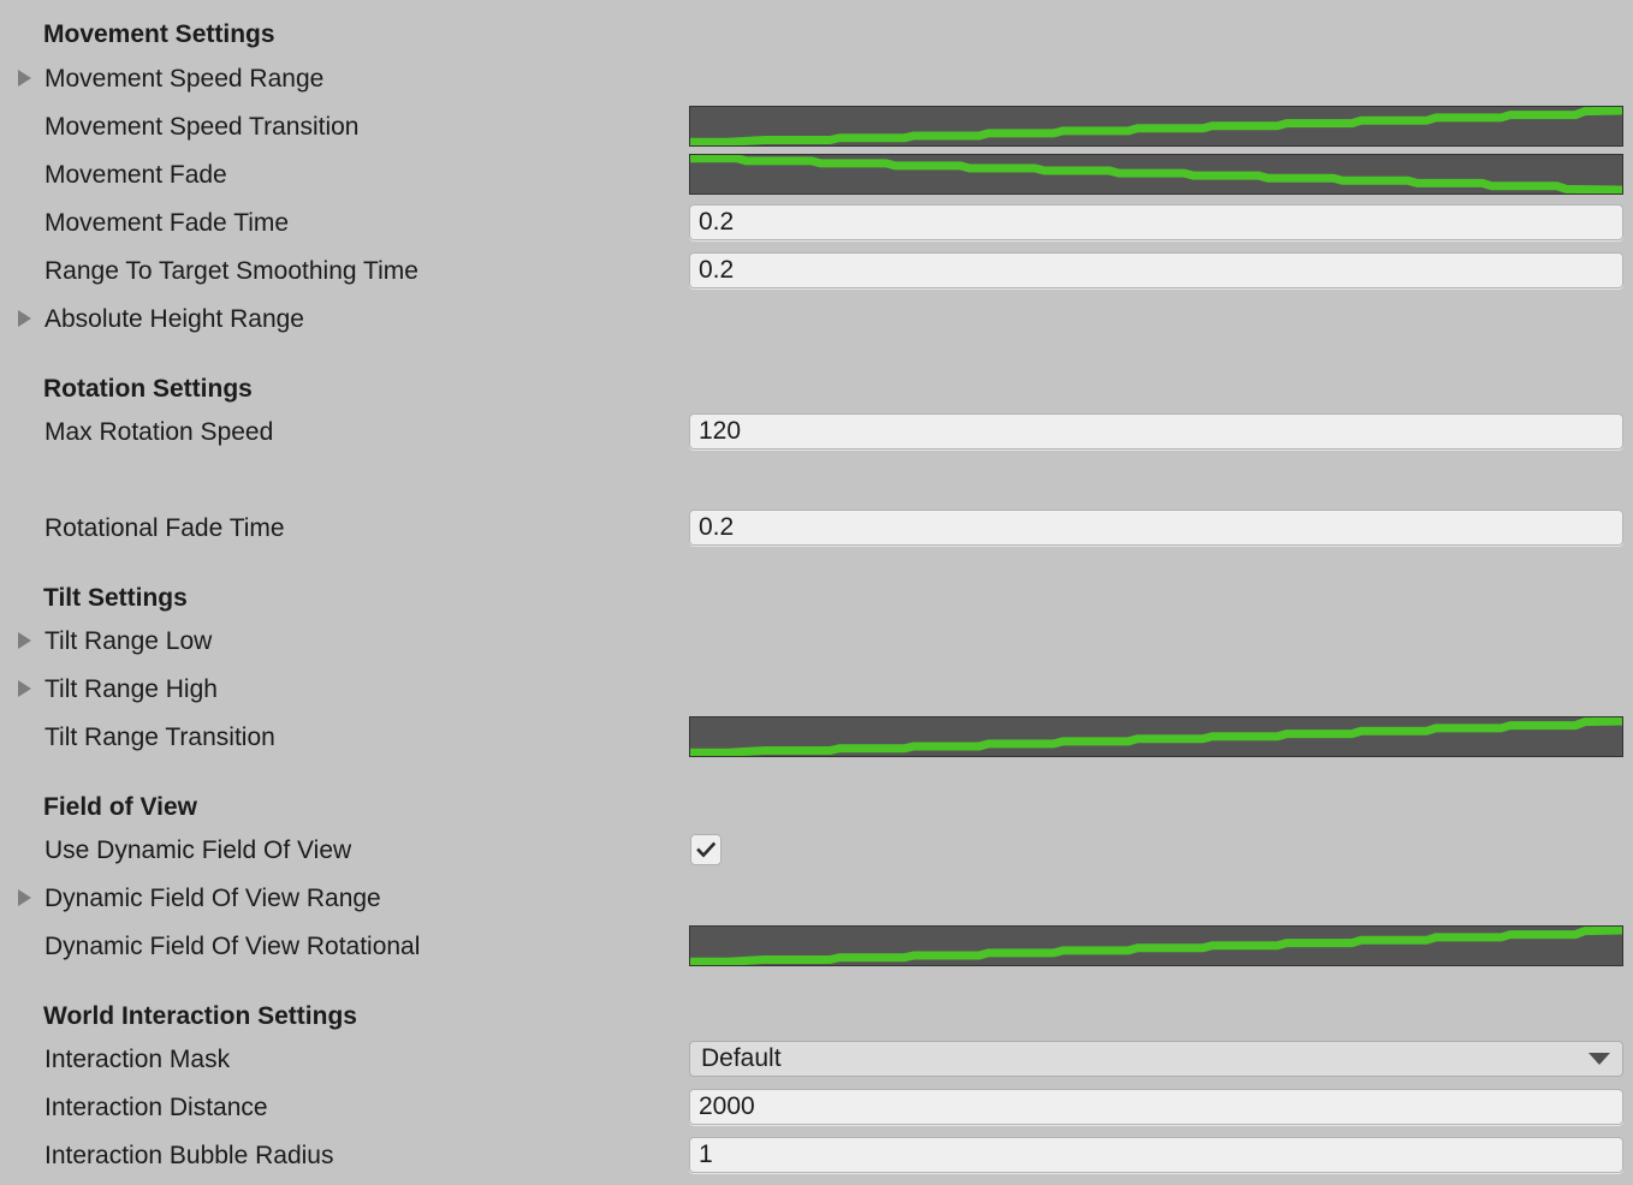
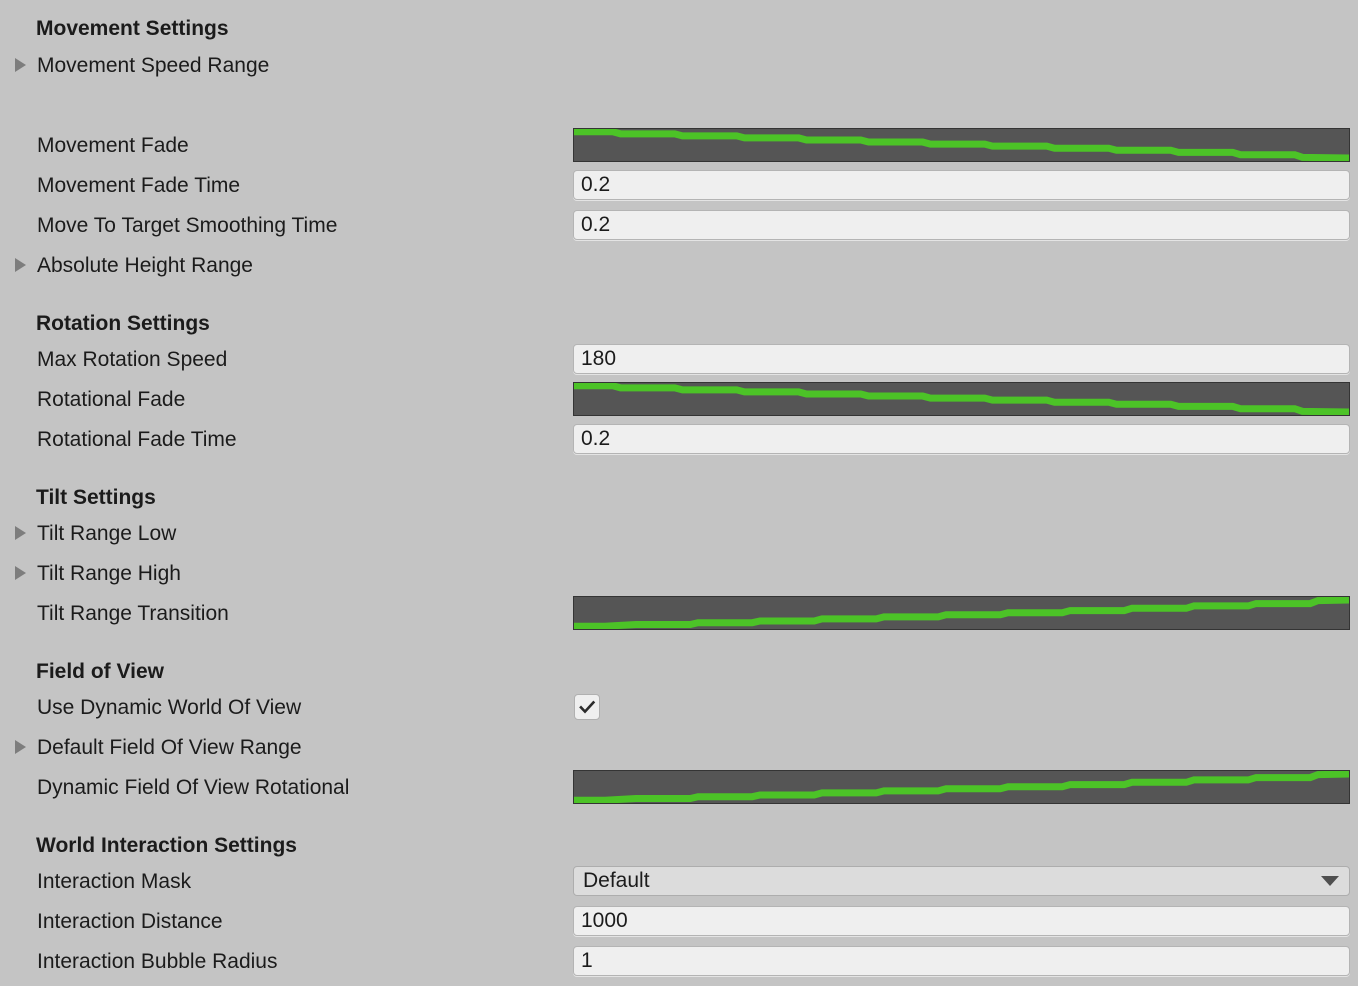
  Movement Settings
  Movement Speed Range
- Movement Speed Transition
  Movement Fade
  Movement Fade Time
  0.2
- Range To Target Smoothing Time
+ Move To Target Smoothing Time
  0.2
  Absolute Height Range
  Rotation Settings
  Max Rotation Speed
- 120
+ 180
+ Rotational Fade
  Rotational Fade Time
  0.2
  Tilt Settings
  Tilt Range Low
  Tilt Range High
  Tilt Range Transition
  Field of View
- Use Dynamic Field Of View
+ Use Dynamic World Of View
- Dynamic Field Of View Range
+ Default Field Of View Range
  Dynamic Field Of View Rotational
  World Interaction Settings
  Interaction Mask
  Default
  Interaction Distance
- 2000
+ 1000
  Interaction Bubble Radius
  1
